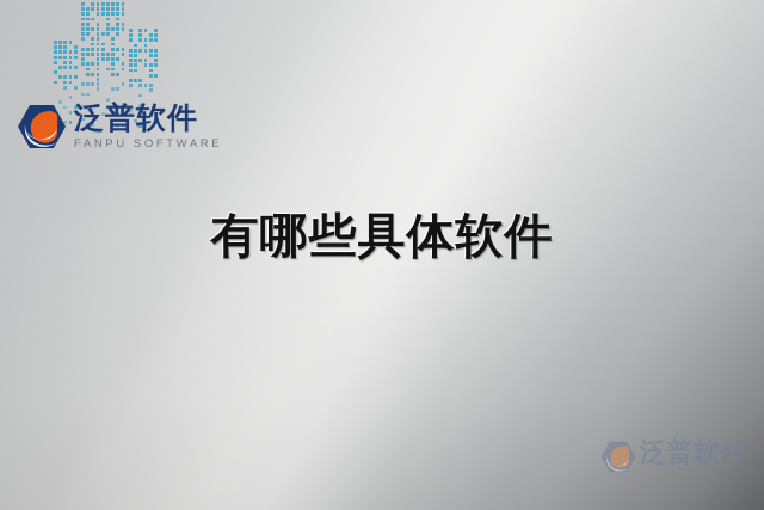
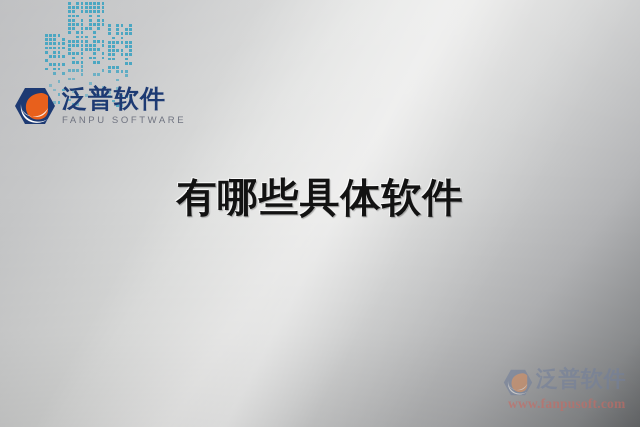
  泛普软件
  FANPU SOFTWARE
  有哪些具体软件
  泛普软件
+ www.fanpusoft.com
